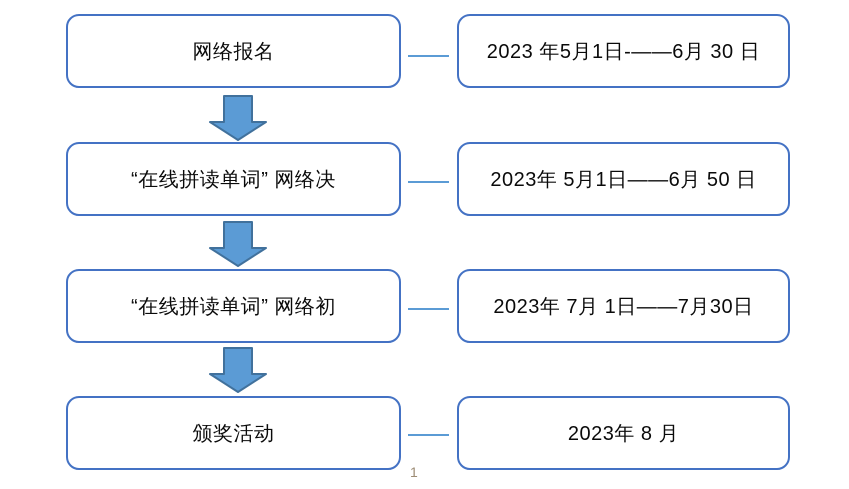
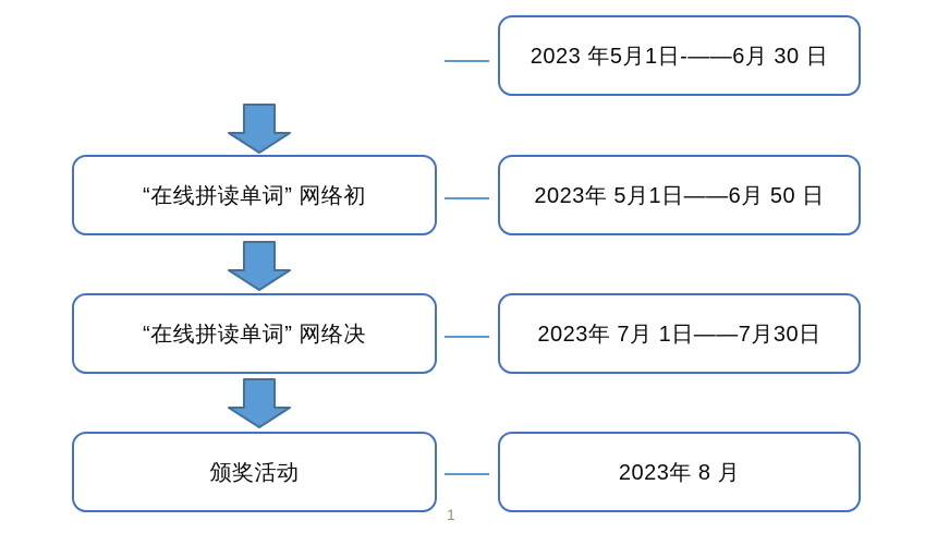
- 网络报名
  2023 年5月1日-——6月 30 日
- “在线拼读单词” 网络决
+ “在线拼读单词” 网络初
  2023年 5月1日——6月 50 日
- “在线拼读单词” 网络初
+ “在线拼读单词” 网络决
  2023年 7月 1日——7月30日
  颁奖活动
  2023年 8 月
  1
